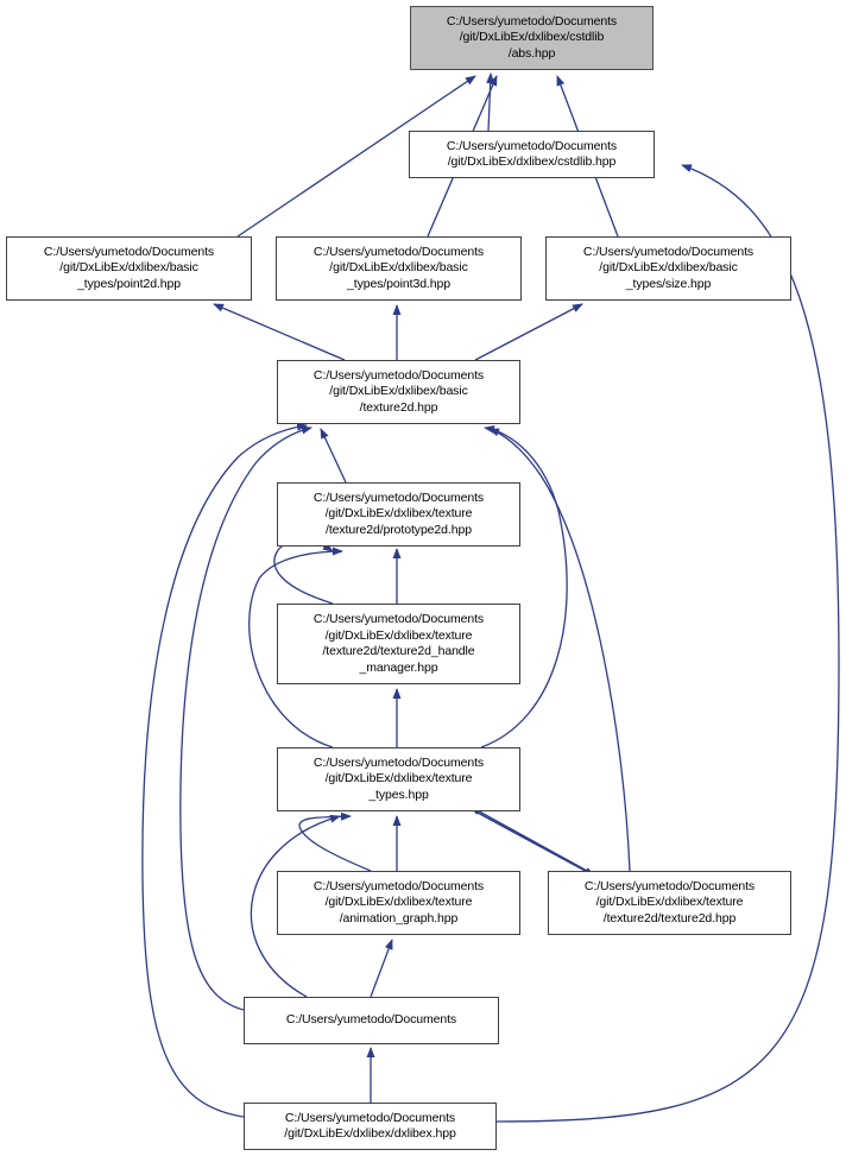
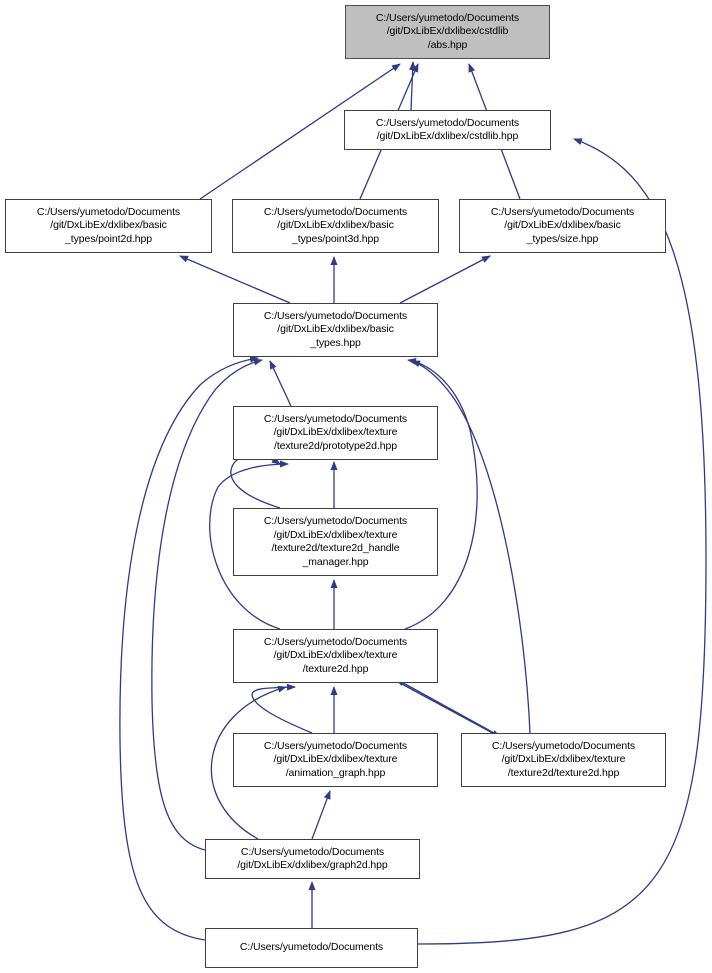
  C:/Users/yumetodo/Documents
  /git/DxLibEx/dxlibex/cstdlib
  /abs.hpp
  C:/Users/yumetodo/Documents
  /git/DxLibEx/dxlibex/cstdlib.hpp
  C:/Users/yumetodo/Documents
  /git/DxLibEx/dxlibex/basic
  _types/point2d.hpp
  C:/Users/yumetodo/Documents
  /git/DxLibEx/dxlibex/basic
  _types/point3d.hpp
  C:/Users/yumetodo/Documents
  /git/DxLibEx/dxlibex/basic
  _types/size.hpp
  C:/Users/yumetodo/Documents
  /git/DxLibEx/dxlibex/basic
- /texture2d.hpp
+ _types.hpp
  C:/Users/yumetodo/Documents
  /git/DxLibEx/dxlibex/texture
  /texture2d/prototype2d.hpp
  C:/Users/yumetodo/Documents
  /git/DxLibEx/dxlibex/texture
  /texture2d/texture2d_handle
  _manager.hpp
  C:/Users/yumetodo/Documents
  /git/DxLibEx/dxlibex/texture
- _types.hpp
+ /texture2d.hpp
  C:/Users/yumetodo/Documents
  /git/DxLibEx/dxlibex/texture
  /animation_graph.hpp
  C:/Users/yumetodo/Documents
  /git/DxLibEx/dxlibex/texture
  /texture2d/texture2d.hpp
  C:/Users/yumetodo/Documents
+ /git/DxLibEx/dxlibex/graph2d.hpp
  C:/Users/yumetodo/Documents
- /git/DxLibEx/dxlibex/dxlibex.hpp
